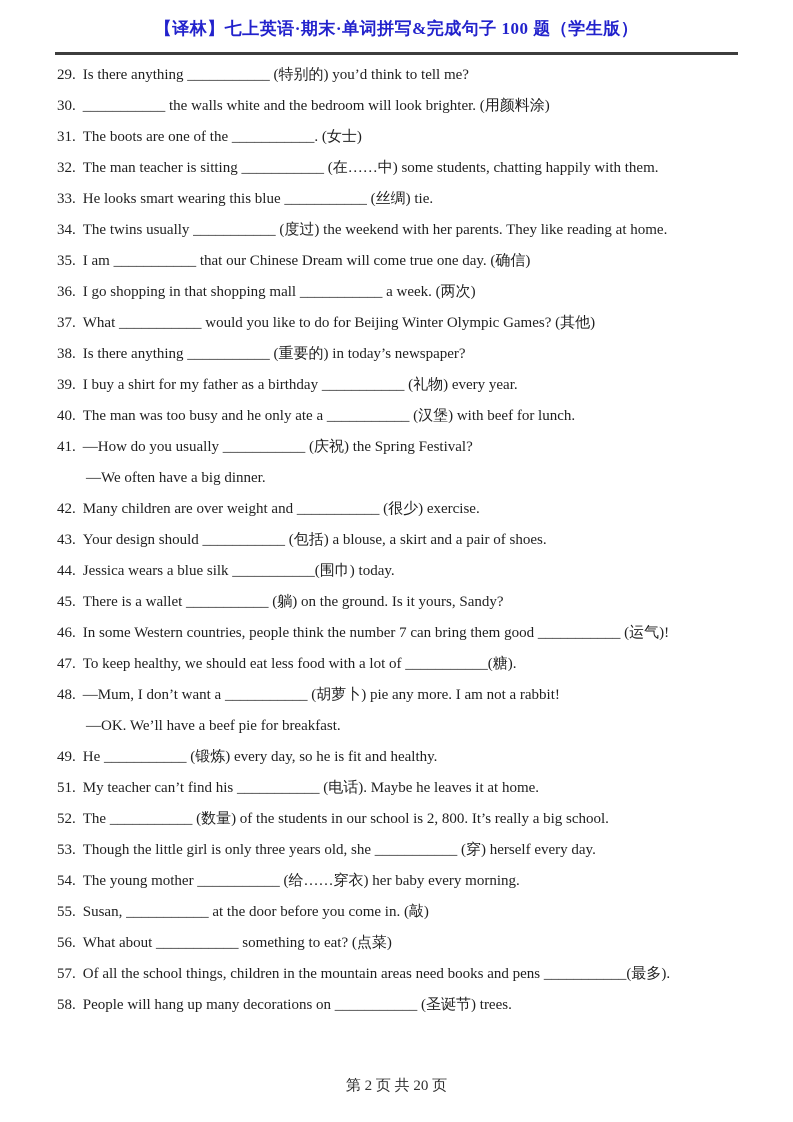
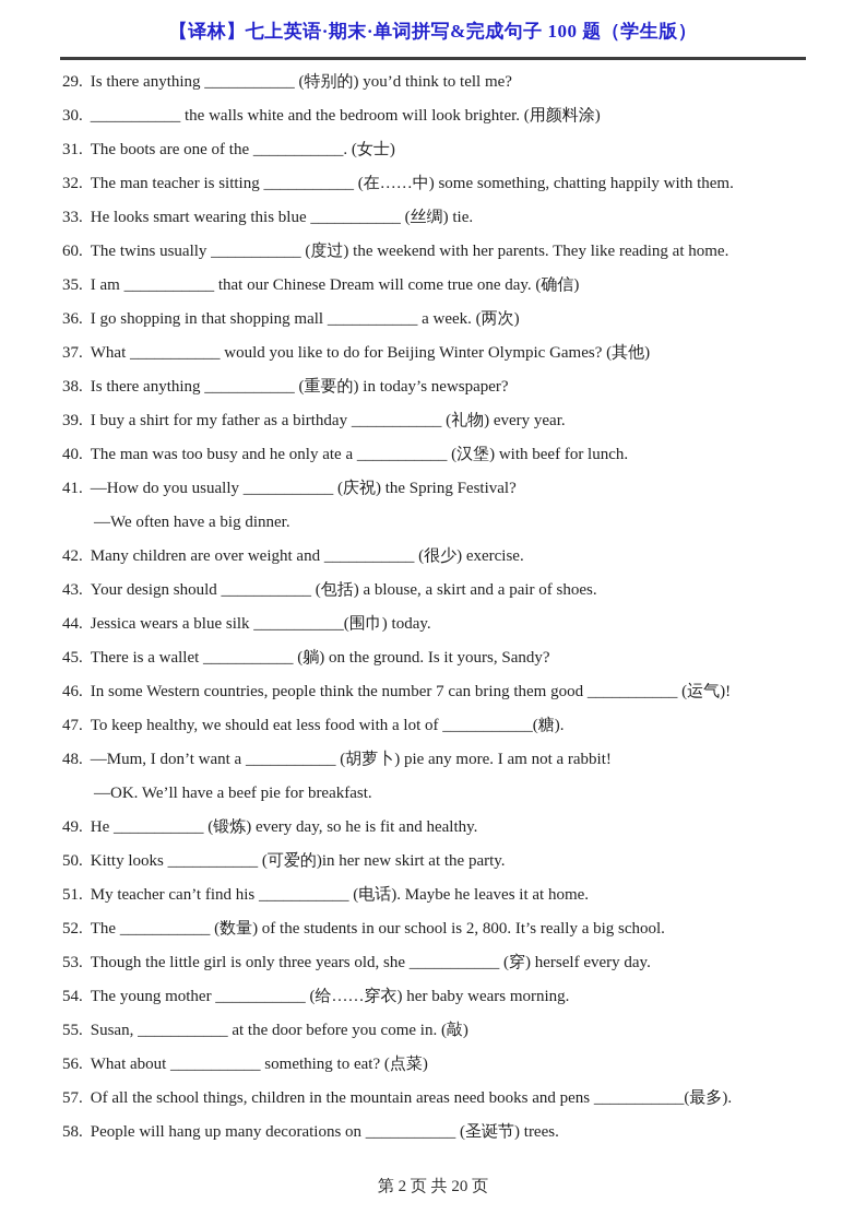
  【译林】七上英语·期末·单词拼写&完成句子 100 题（学生版）
  29. Is there anything ___________ (特别的) you’d think to tell me?
  30. ___________ the walls white and the bedroom will look brighter. (用颜料涂)
  31. The boots are one of the ___________. (女士)
- 32. The man teacher is sitting ___________ (在……中) some students, chatting happily with them.
+ 32. The man teacher is sitting ___________ (在……中) some something, chatting happily with them.
  33. He looks smart wearing this blue ___________ (丝绸) tie.
- 34. The twins usually ___________ (度过) the weekend with her parents. They like reading at home.
+ 60. The twins usually ___________ (度过) the weekend with her parents. They like reading at home.
  35. I am ___________ that our Chinese Dream will come true one day. (确信)
  36. I go shopping in that shopping mall ___________ a week. (两次)
  37. What ___________ would you like to do for Beijing Winter Olympic Games? (其他)
  38. Is there anything ___________ (重要的) in today’s newspaper?
  39. I buy a shirt for my father as a birthday ___________ (礼物) every year.
  40. The man was too busy and he only ate a ___________ (汉堡) with beef for lunch.
  41. —How do you usually ___________ (庆祝) the Spring Festival?
  —We often have a big dinner.
  42. Many children are over weight and ___________ (很少) exercise.
  43. Your design should ___________ (包括) a blouse, a skirt and a pair of shoes.
  44. Jessica wears a blue silk ___________(围巾) today.
  45. There is a wallet ___________ (躺) on the ground. Is it yours, Sandy?
  46. In some Western countries, people think the number 7 can bring them good ___________ (运气)!
  47. To keep healthy, we should eat less food with a lot of ___________(糖).
  48. —Mum, I don’t want a ___________ (胡萝卜) pie any more. I am not a rabbit!
  —OK. We’ll have a beef pie for breakfast.
  49. He ___________ (锻炼) every day, so he is fit and healthy.
+ 50. Kitty looks ___________ (可爱的)in her new skirt at the party.
  51. My teacher can’t find his ___________ (电话). Maybe he leaves it at home.
  52. The ___________ (数量) of the students in our school is 2, 800. It’s really a big school.
  53. Though the little girl is only three years old, she ___________ (穿) herself every day.
- 54. The young mother ___________ (给……穿衣) her baby every morning.
+ 54. The young mother ___________ (给……穿衣) her baby wears morning.
  55. Susan, ___________ at the door before you come in. (敲)
  56. What about ___________ something to eat? (点菜)
  57. Of all the school things, children in the mountain areas need books and pens ___________(最多).
  58. People will hang up many decorations on ___________ (圣诞节) trees.
  第 2 页 共 20 页
